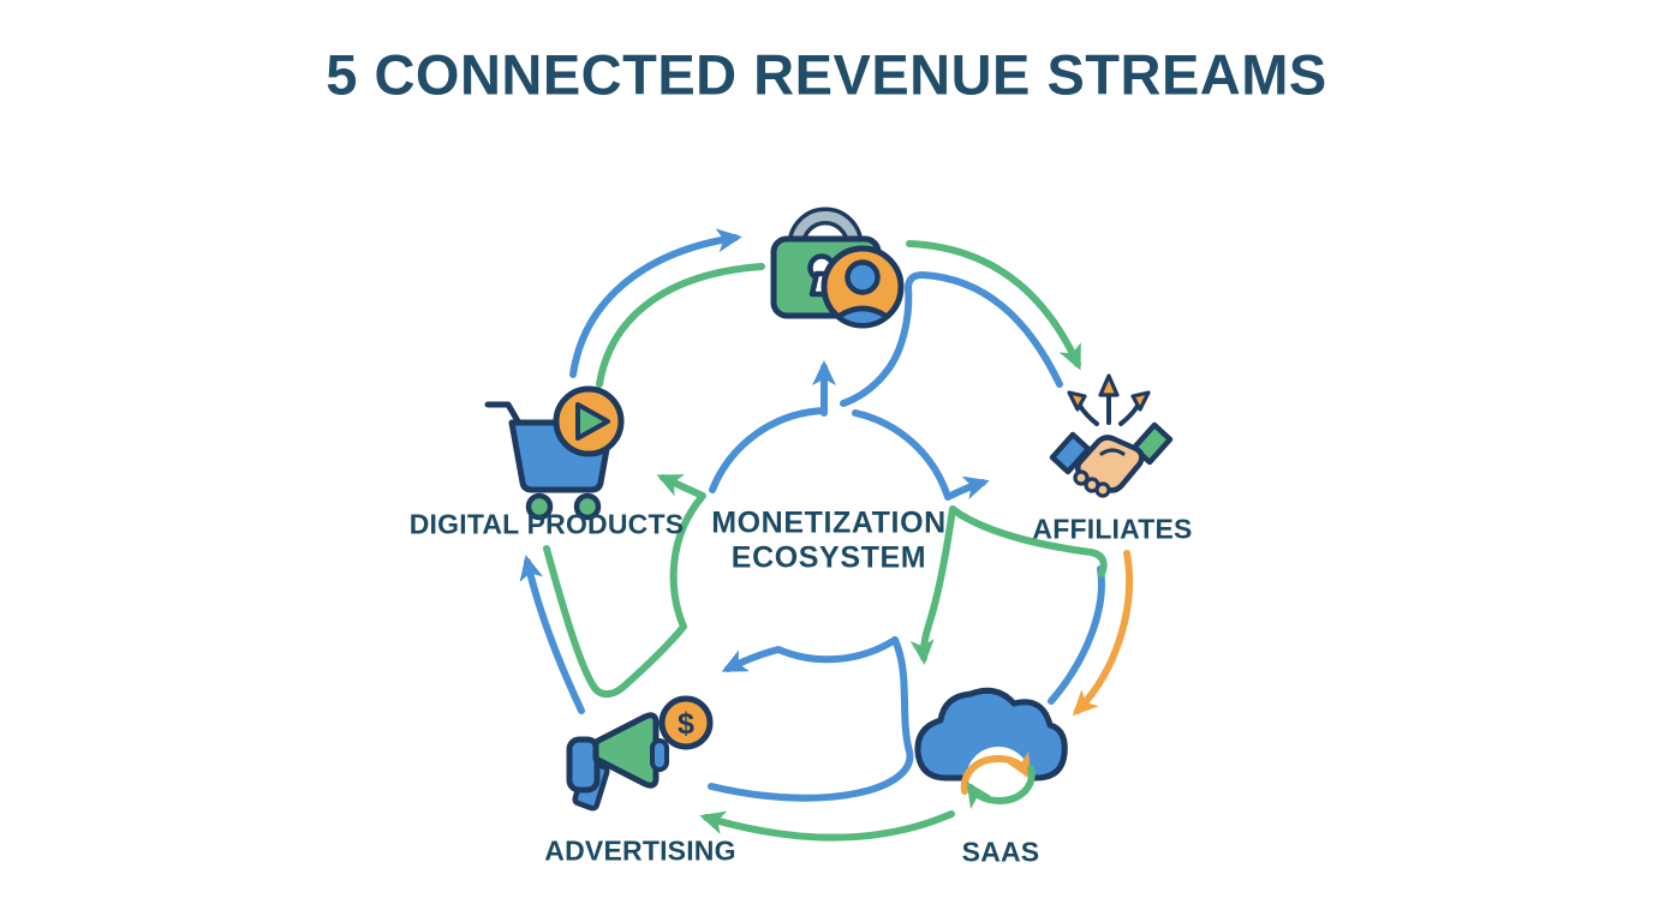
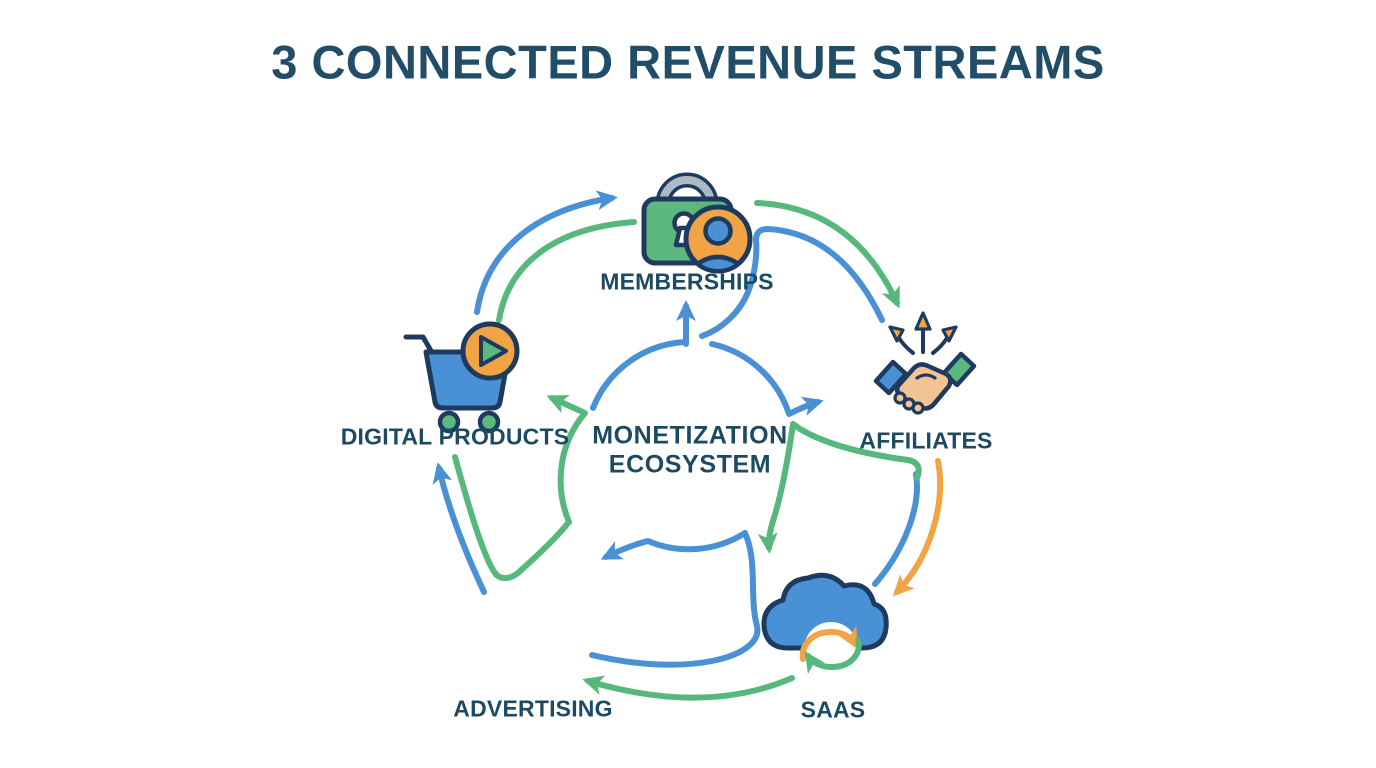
- 5 CONNECTED REVENUE STREAMS
+ 3 CONNECTED REVENUE STREAMS
- $
  MONETIZATION
  ECOSYSTEM
+ MEMBERSHIPS
  AFFILIATES
  SAAS
  ADVERTISING
  DIGITAL PRODUCTS
